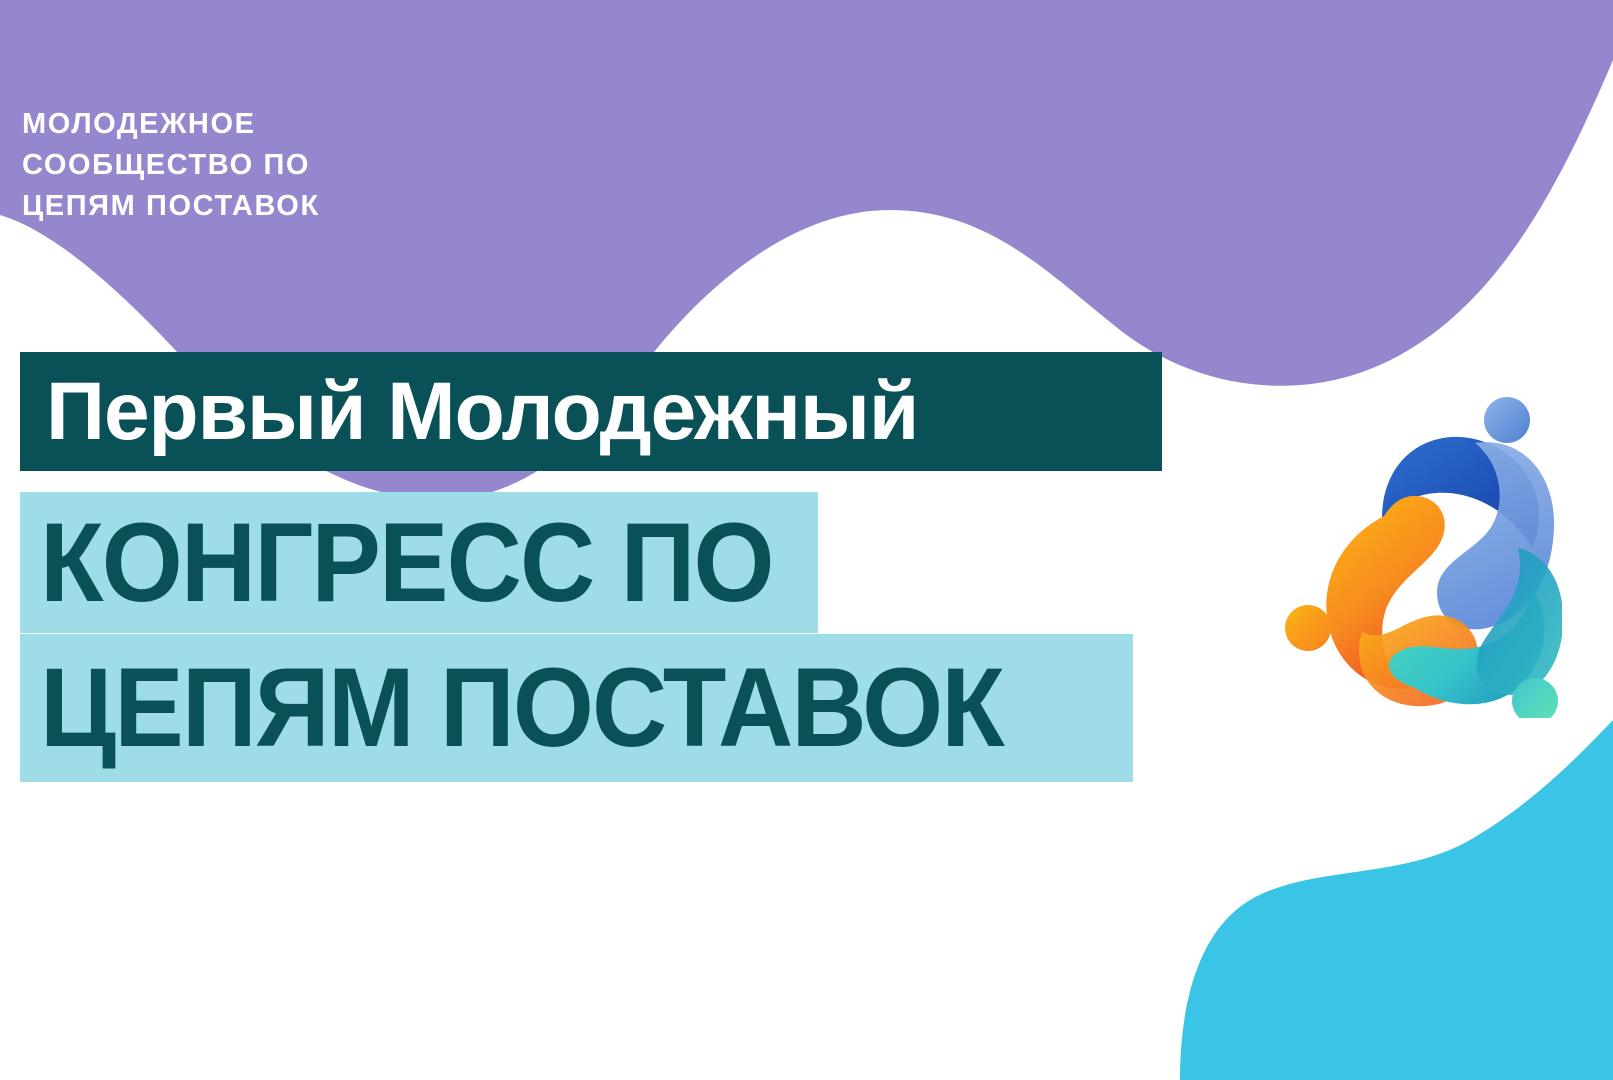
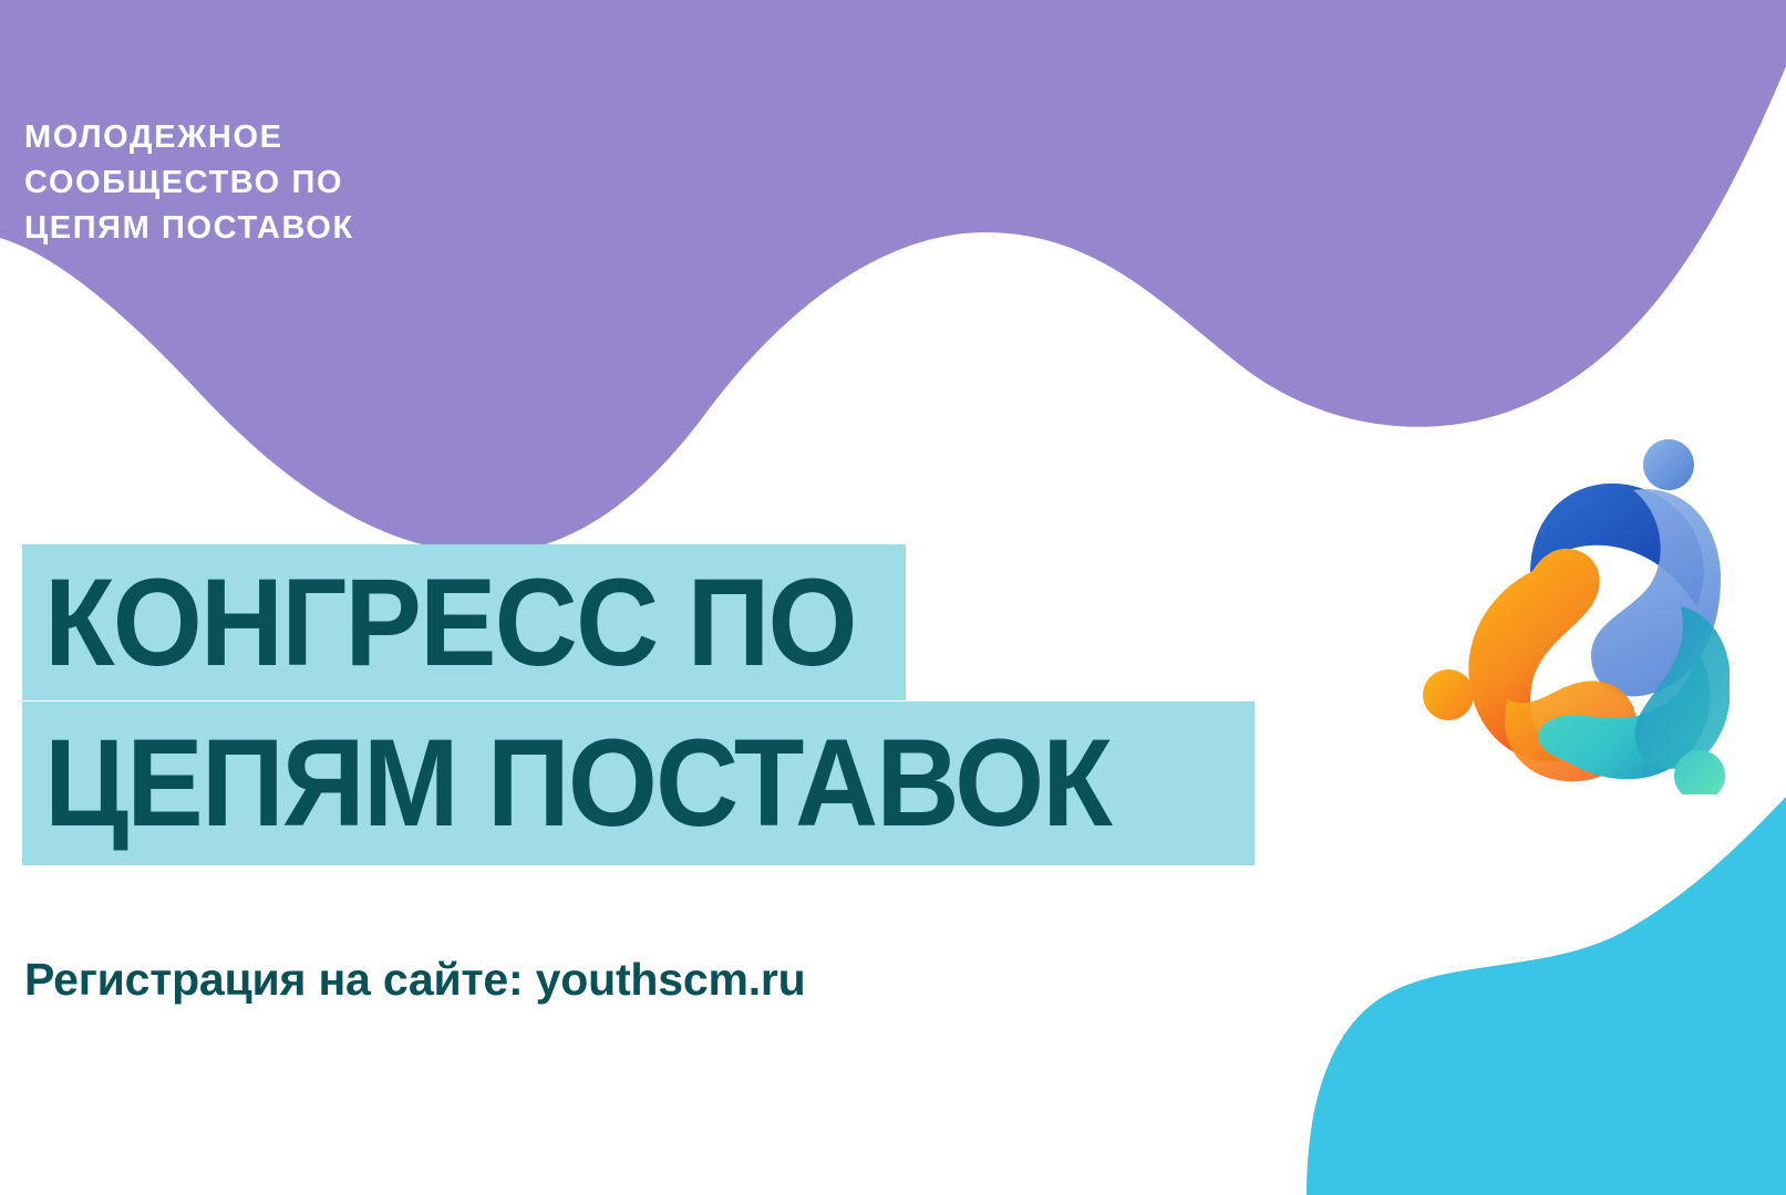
  МОЛОДЕЖНОЕ
  СООБЩЕСТВО ПО
  ЦЕПЯМ ПОСТАВОК
- Первый Молодежный
  КОНГРЕСС ПО
  ЦЕПЯМ ПОСТАВОК
+ Регистрация на сайте: youthscm.ru
